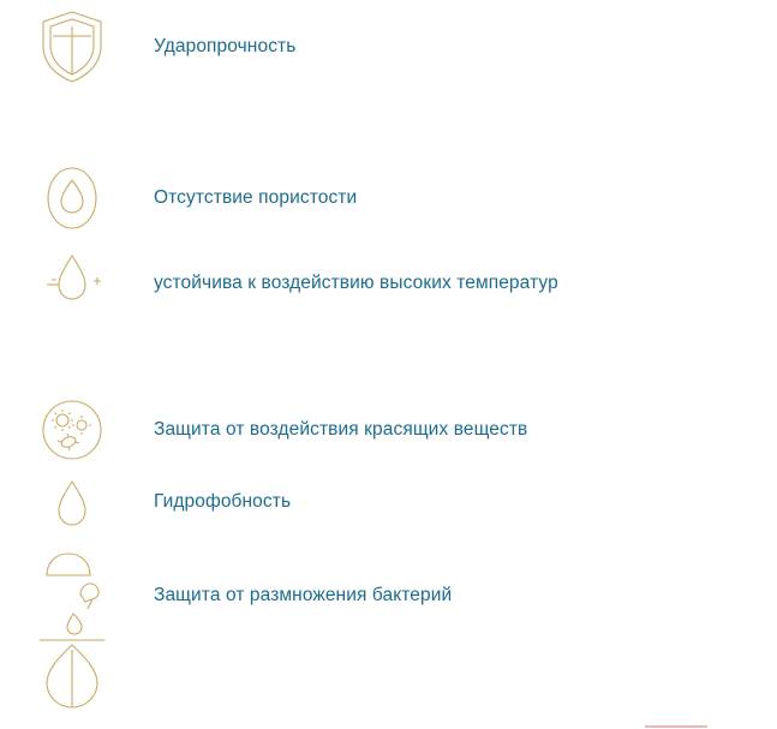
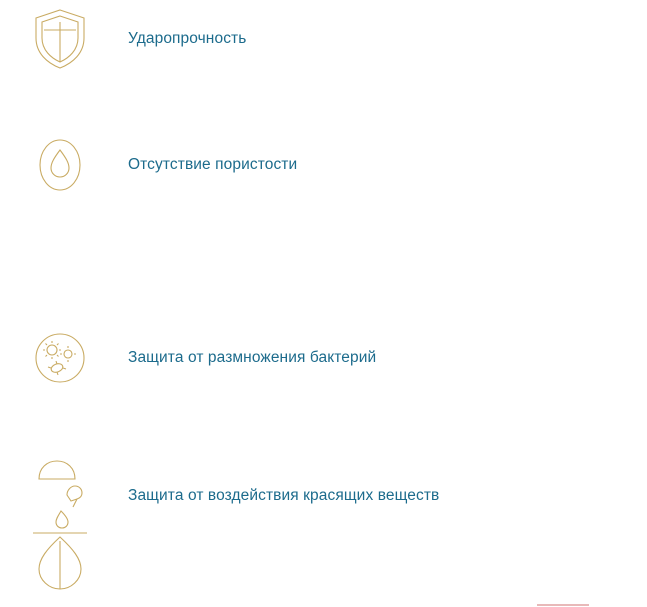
  Ударопрочность
  Отсутствие пористости
- устойчива к воздействию высоких температур
- Защита от воздействия красящих веществ
+ Защита от размножения бактерий
- Гидрофобность
- Защита от размножения бактерий
+ Защита от воздействия красящих веществ
